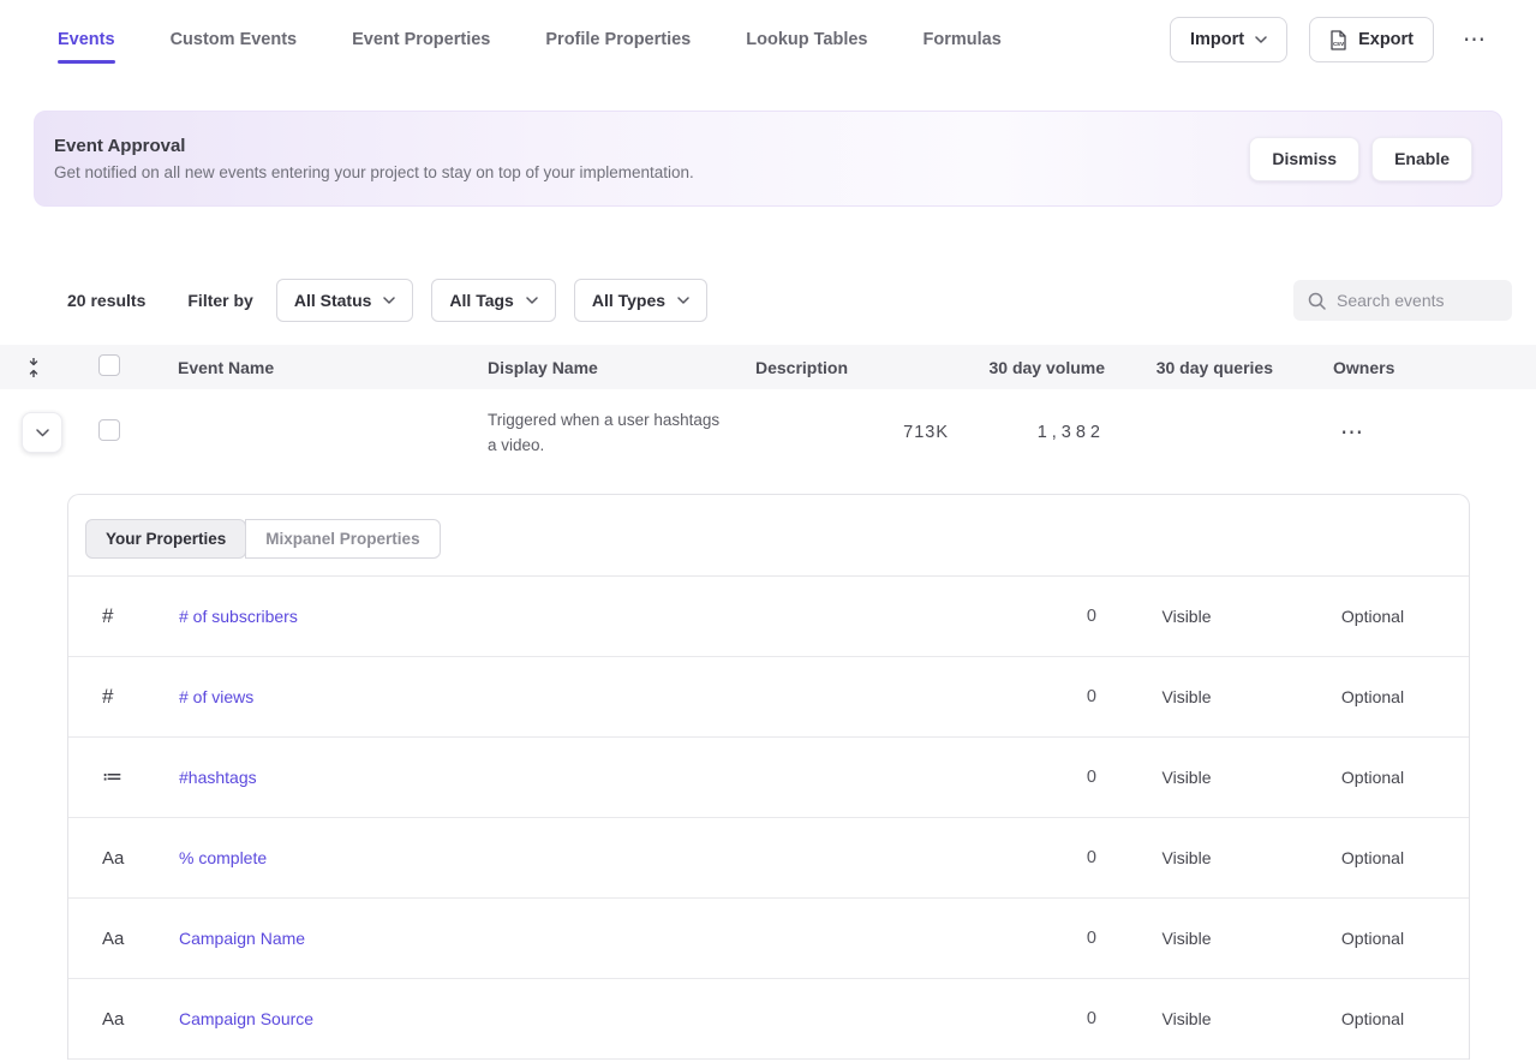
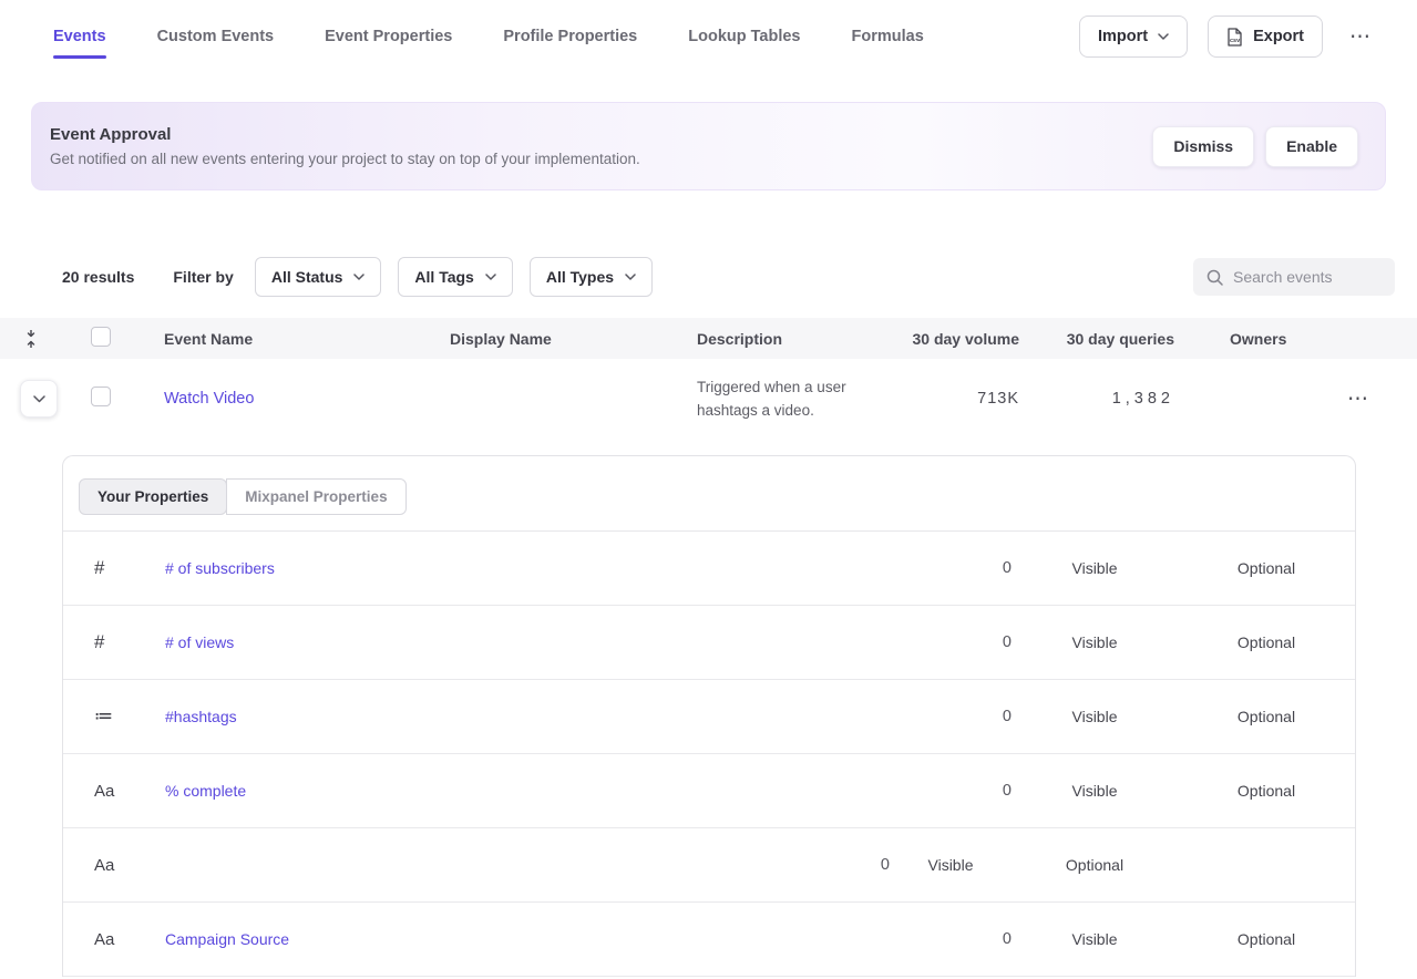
  Events
  Custom Events
  Event Properties
  Profile Properties
  Lookup Tables
  Formulas
  Import
  Export
  ⋯
  Event Approval
  Get notified on all new events entering your project to stay on top of your implementation.
  Dismiss
  Enable
  20 results
  Filter by
  All Status
  All Tags
  All Types
  Search events
  Event Name
  Display Name
  Description
  30 day volume
  30 day queries
  Owners
+ Watch Video
  Triggered when a user hashtags a video.
  713K
  1,382
  ⋯
  Your Properties
  Mixpanel Properties
  #
  # of subscribers
  0
  Visible
  Optional
  #
  # of views
  0
  Visible
  Optional
  ≔
  #hashtags
  0
  Visible
  Optional
  Aa
  % complete
  0
  Visible
  Optional
  Aa
- Campaign Name
  0
  Visible
  Optional
  Aa
  Campaign Source
  0
  Visible
  Optional
